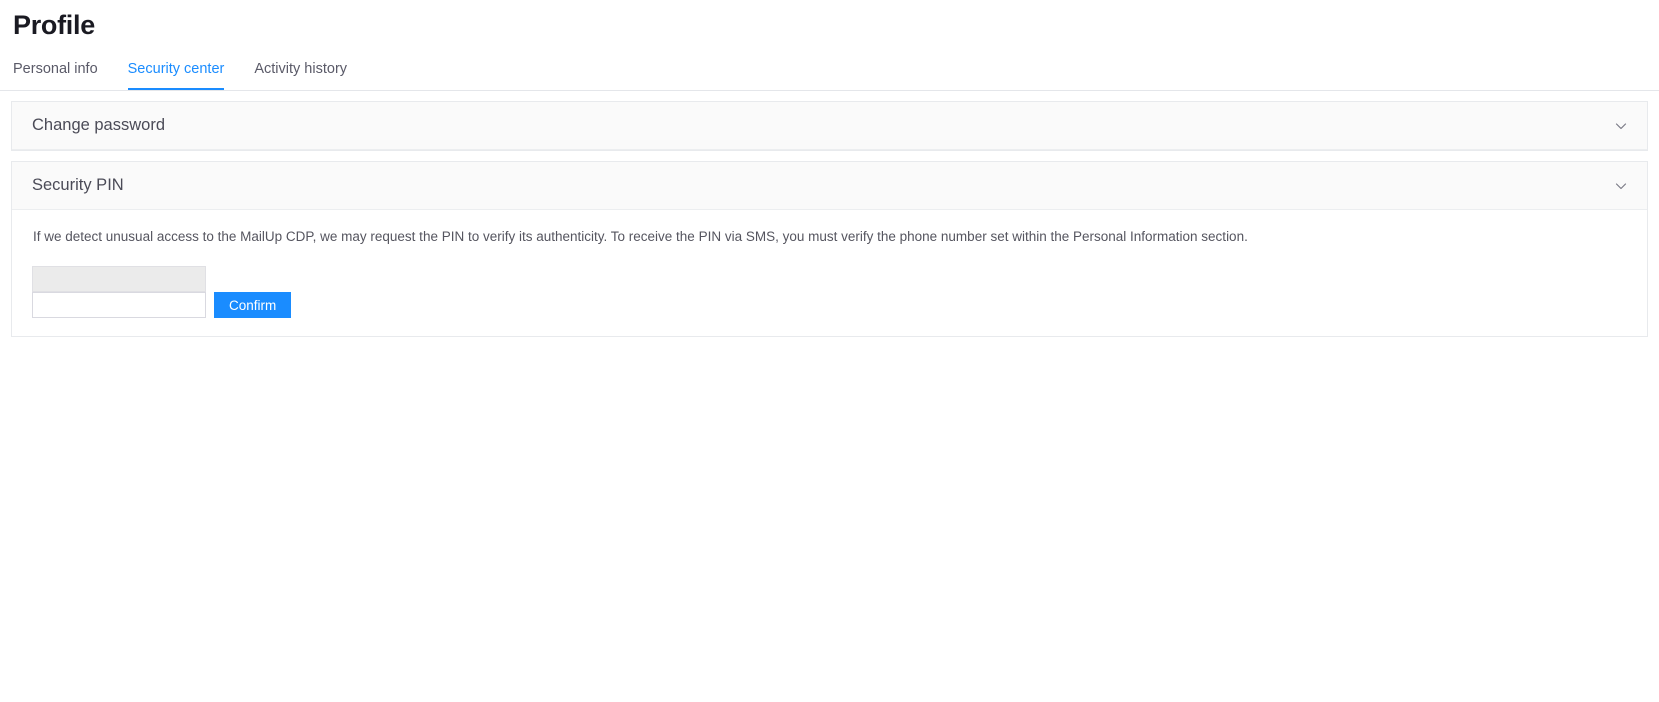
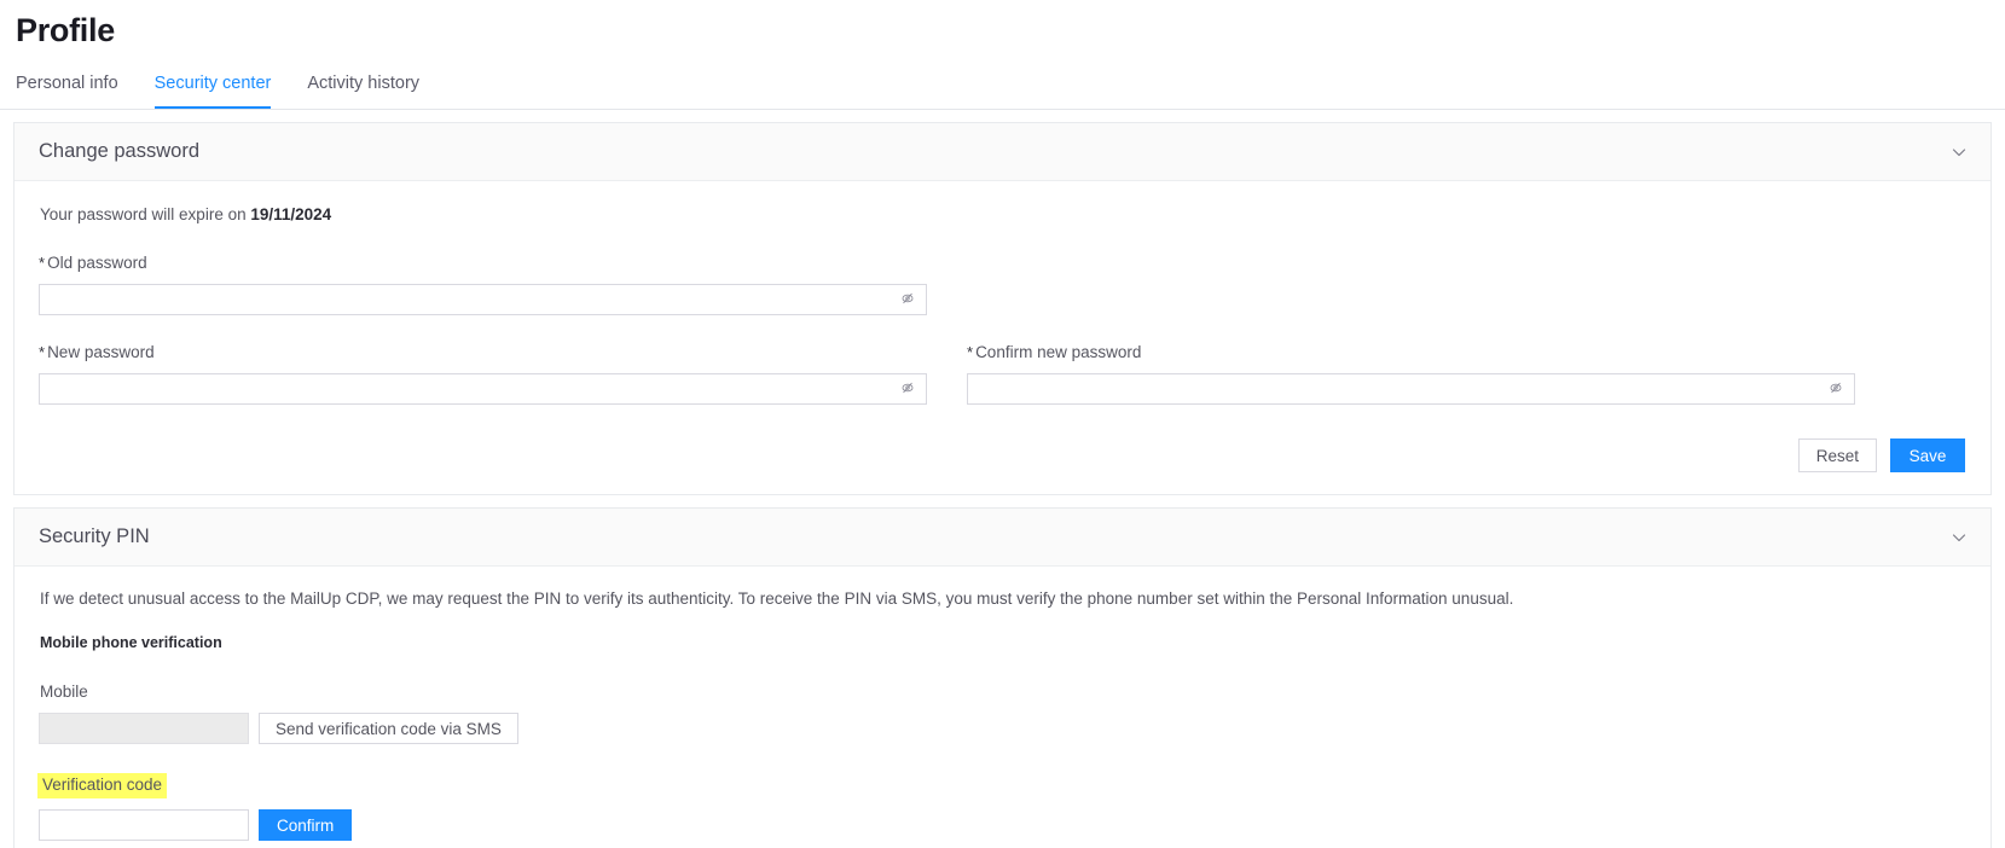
  Profile
  Personal info
  Security center
  Activity history
  Change password
+ Your password will expire on 19/11/2024
+ * Old password
+ * New password
+ * Confirm new password
+ Reset
+ Save
  Security PIN
- If we detect unusual access to the MailUp CDP, we may request the PIN to verify its authenticity. To receive the PIN via SMS, you must verify the phone number set within the Personal Information section.
+ If we detect unusual access to the MailUp CDP, we may request the PIN to verify its authenticity. To receive the PIN via SMS, you must verify the phone number set within the Personal Information unusual.
+ Mobile phone verification
+ Mobile
+ Send verification code via SMS
+ Verification code
  Confirm
